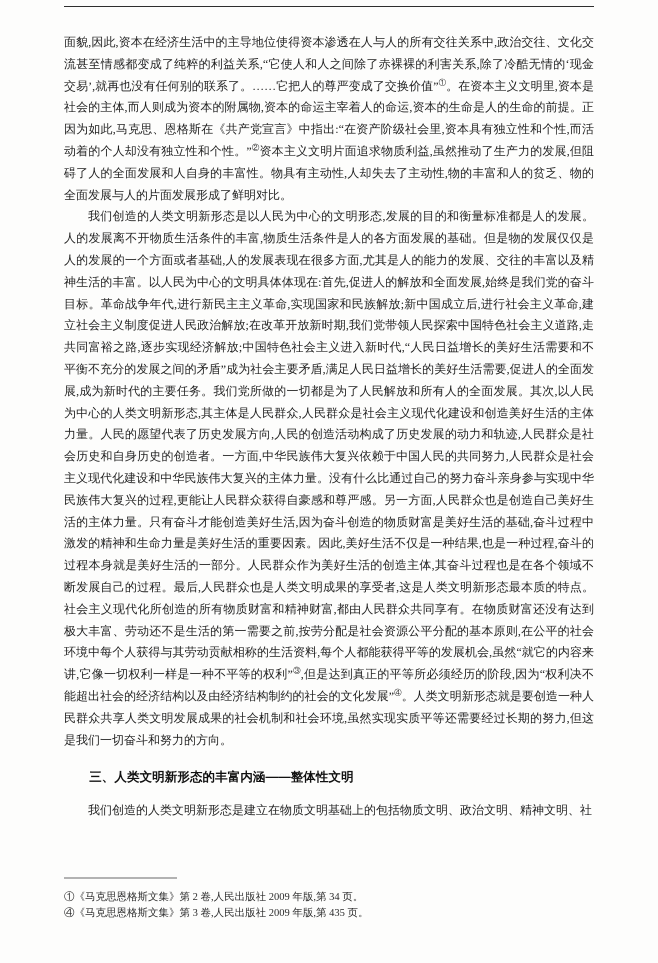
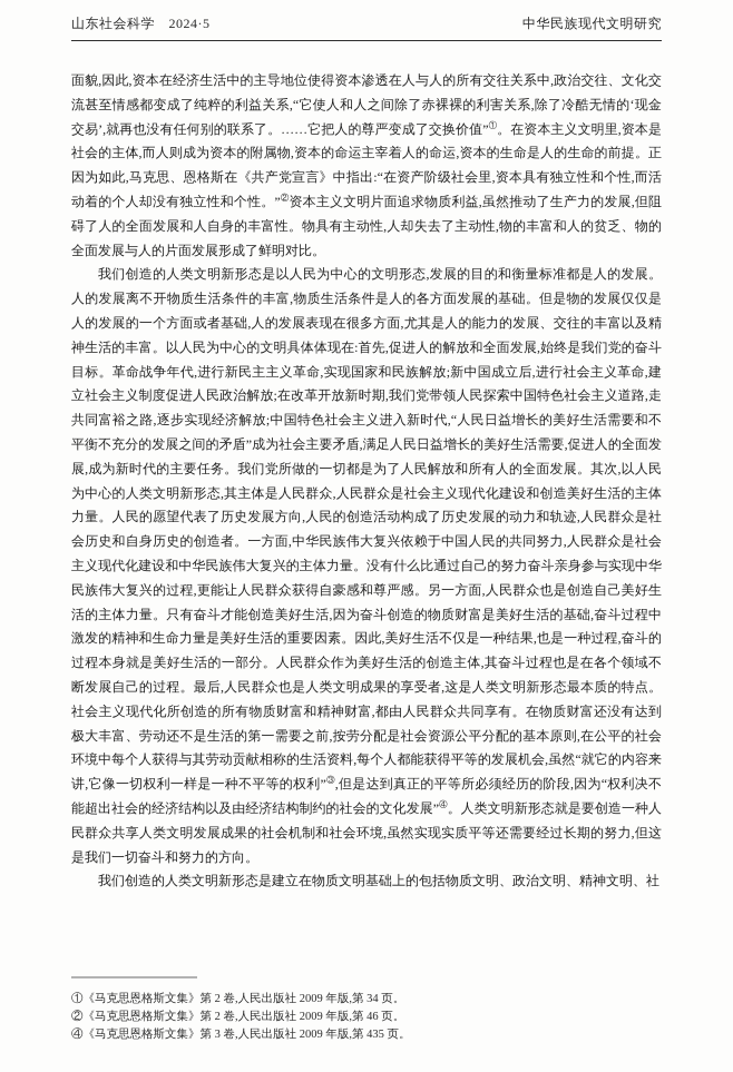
+ 山东社会科学 2024·5
+ 中华民族现代文明研究
  面貌,因此,资本在经济生活中的主导地位使得资本渗透在人与人的所有交往关系中,政治交往、文化交流甚至情感都变成了纯粹的利益关系,“它使人和人之间除了赤裸裸的利害关系,除了冷酷无情的‘现金交易’,就再也没有任何别的联系了。……它把人的尊严变成了交换价值”①。在资本主义文明里,资本是社会的主体,而人则成为资本的附属物,资本的命运主宰着人的命运,资本的生命是人的生命的前提。正因为如此,马克思、恩格斯在《共产党宣言》中指出:“在资产阶级社会里,资本具有独立性和个性,而活动着的个人却没有独立性和个性。”②资本主义文明片面追求物质利益,虽然推动了生产力的发展,但阻碍了人的全面发展和人自身的丰富性。物具有主动性,人却失去了主动性,物的丰富和人的贫乏、物的全面发展与人的片面发展形成了鲜明对比。
  我们创造的人类文明新形态是以人民为中心的文明形态,发展的目的和衡量标准都是人的发展。人的发展离不开物质生活条件的丰富,物质生活条件是人的各方面发展的基础。但是物的发展仅仅是人的发展的一个方面或者基础,人的发展表现在很多方面,尤其是人的能力的发展、交往的丰富以及精神生活的丰富。以人民为中心的文明具体体现在:首先,促进人的解放和全面发展,始终是我们党的奋斗目标。革命战争年代,进行新民主主义革命,实现国家和民族解放;新中国成立后,进行社会主义革命,建立社会主义制度促进人民政治解放;在改革开放新时期,我们党带领人民探索中国特色社会主义道路,走共同富裕之路,逐步实现经济解放;中国特色社会主义进入新时代,“人民日益增长的美好生活需要和不平衡不充分的发展之间的矛盾”成为社会主要矛盾,满足人民日益增长的美好生活需要,促进人的全面发展,成为新时代的主要任务。我们党所做的一切都是为了人民解放和所有人的全面发展。其次,以人民为中心的人类文明新形态,其主体是人民群众,人民群众是社会主义现代化建设和创造美好生活的主体力量。人民的愿望代表了历史发展方向,人民的创造活动构成了历史发展的动力和轨迹,人民群众是社会历史和自身历史的创造者。一方面,中华民族伟大复兴依赖于中国人民的共同努力,人民群众是社会主义现代化建设和中华民族伟大复兴的主体力量。没有什么比通过自己的努力奋斗亲身参与实现中华民族伟大复兴的过程,更能让人民群众获得自豪感和尊严感。另一方面,人民群众也是创造自己美好生活的主体力量。只有奋斗才能创造美好生活,因为奋斗创造的物质财富是美好生活的基础,奋斗过程中激发的精神和生命力量是美好生活的重要因素。因此,美好生活不仅是一种结果,也是一种过程,奋斗的过程本身就是美好生活的一部分。人民群众作为美好生活的创造主体,其奋斗过程也是在各个领域不断发展自己的过程。最后,人民群众也是人类文明成果的享受者,这是人类文明新形态最本质的特点。社会主义现代化所创造的所有物质财富和精神财富,都由人民群众共同享有。在物质财富还没有达到极大丰富、劳动还不是生活的第一需要之前,按劳分配是社会资源公平分配的基本原则,在公平的社会环境中每个人获得与其劳动贡献相称的生活资料,每个人都能获得平等的发展机会,虽然“就它的内容来讲,它像一切权利一样是一种不平等的权利”③,但是达到真正的平等所必须经历的阶段,因为“权利决不能超出社会的经济结构以及由经济结构制约的社会的文化发展”④。人类文明新形态就是要创造一种人民群众共享人类文明发展成果的社会机制和社会环境,虽然实现实质平等还需要经过长期的努力,但这是我们一切奋斗和努力的方向。
- 三、人类文明新形态的丰富内涵——整体性文明
  我们创造的人类文明新形态是建立在物质文明基础上的包括物质文明、政治文明、精神文明、社
  ①《马克思恩格斯文集》第 2 卷,人民出版社 2009 年版,第 34 页。
+ ②《马克思恩格斯文集》第 2 卷,人民出版社 2009 年版,第 46 页。
  ④《马克思恩格斯文集》第 3 卷,人民出版社 2009 年版,第 435 页。
